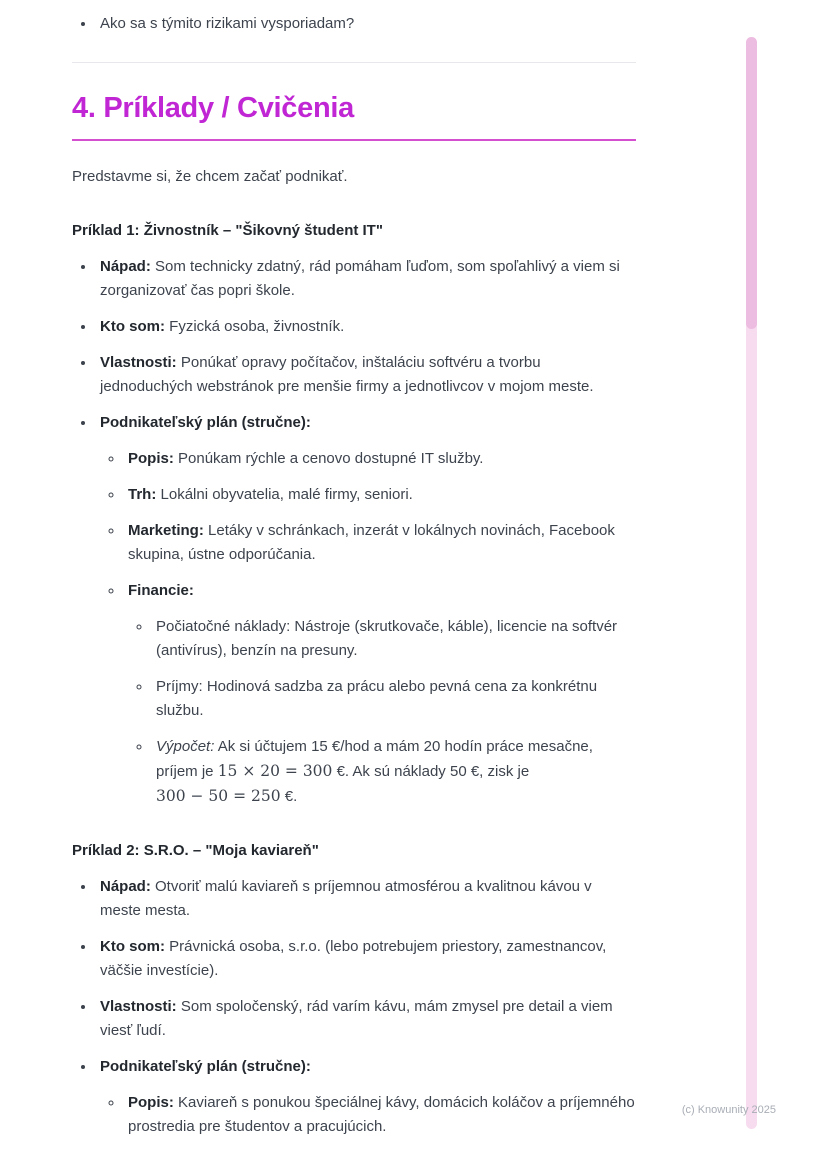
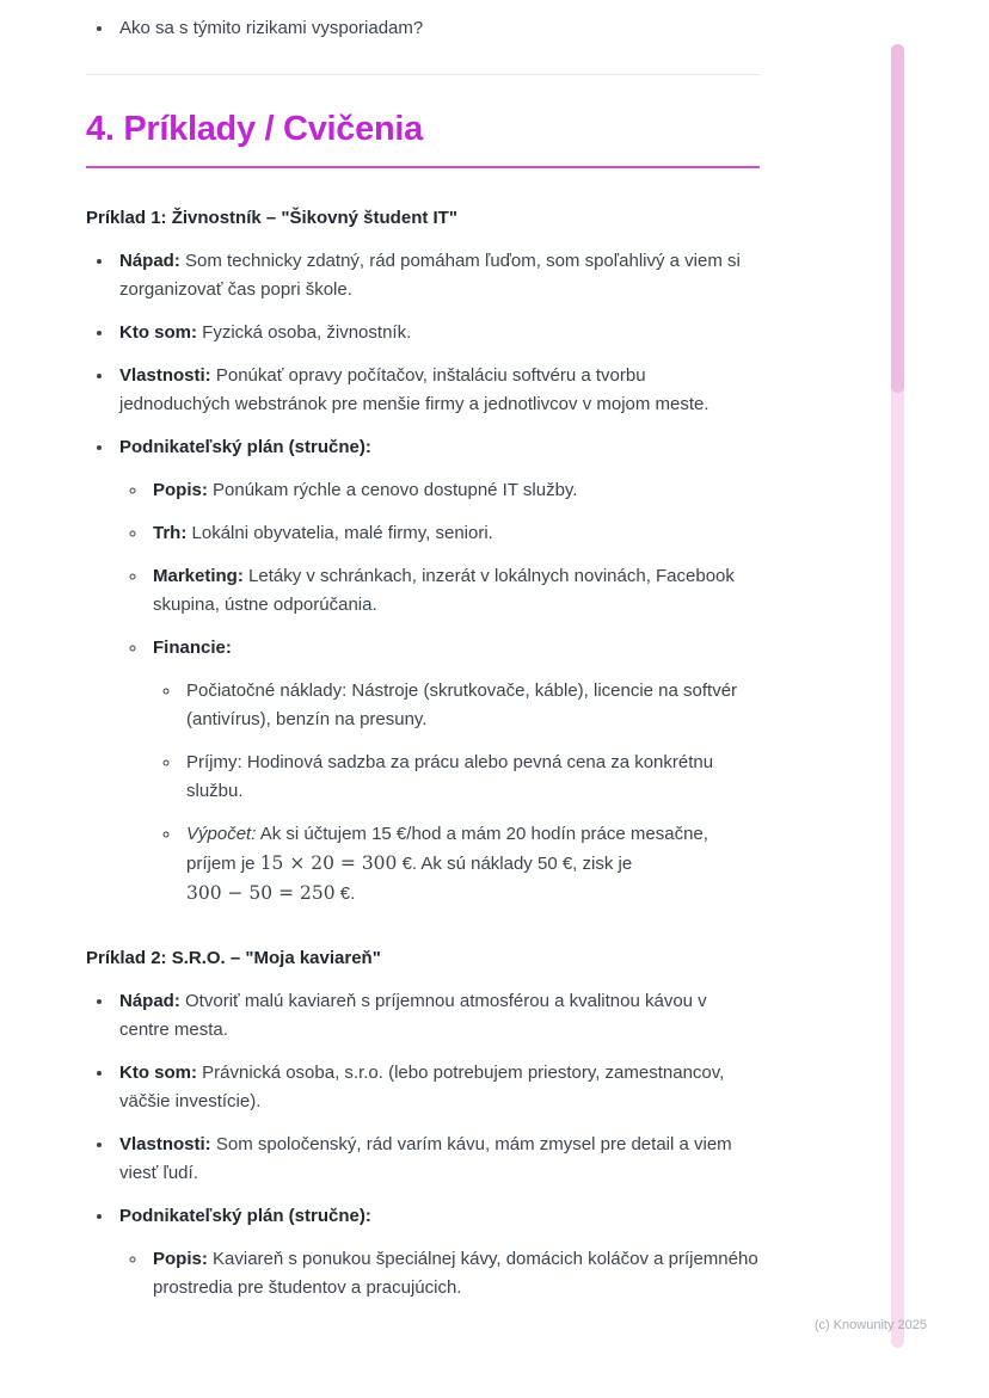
  Ako sa s týmito rizikami vysporiadam?
  4. Príklady / Cvičenia
- Predstavme si, že chcem začať podnikať.
  Príklad 1: Živnostník – "Šikovný študent IT"
  Nápad: Som technicky zdatný, rád pomáham ľuďom, som spoľahlivý a viem si zorganizovať čas popri škole.
  Kto som: Fyzická osoba, živnostník.
  Vlastnosti: Ponúkať opravy počítačov, inštaláciu softvéru a tvorbu jednoduchých webstránok pre menšie firmy a jednotlivcov v mojom meste.
  Podnikateľský plán (stručne):
  Popis: Ponúkam rýchle a cenovo dostupné IT služby.
  Trh: Lokálni obyvatelia, malé firmy, seniori.
  Marketing: Letáky v schránkach, inzerát v lokálnych novinách, Facebook skupina, ústne odporúčania.
  Financie:
  Počiatočné náklady: Nástroje (skrutkovače, káble), licencie na softvér (antivírus), benzín na presuny.
  Príjmy: Hodinová sadzba za prácu alebo pevná cena za konkrétnu službu.
  Výpočet: Ak si účtujem 15 €/hod a mám 20 hodín práce mesačne, príjem je 15 × 20 = 300 €. Ak sú náklady 50 €, zisk je 300 − 50 = 250 €.
  Príklad 2: S.R.O. – "Moja kaviareň"
- Nápad: Otvoriť malú kaviareň s príjemnou atmosférou a kvalitnou kávou v meste mesta.
+ Nápad: Otvoriť malú kaviareň s príjemnou atmosférou a kvalitnou kávou v centre mesta.
  Kto som: Právnická osoba, s.r.o. (lebo potrebujem priestory, zamestnancov, väčšie investície).
  Vlastnosti: Som spoločenský, rád varím kávu, mám zmysel pre detail a viem viesť ľudí.
  Podnikateľský plán (stručne):
  Popis: Kaviareň s ponukou špeciálnej kávy, domácich koláčov a príjemného prostredia pre študentov a pracujúcich.
  (c) Knowunity 2025
